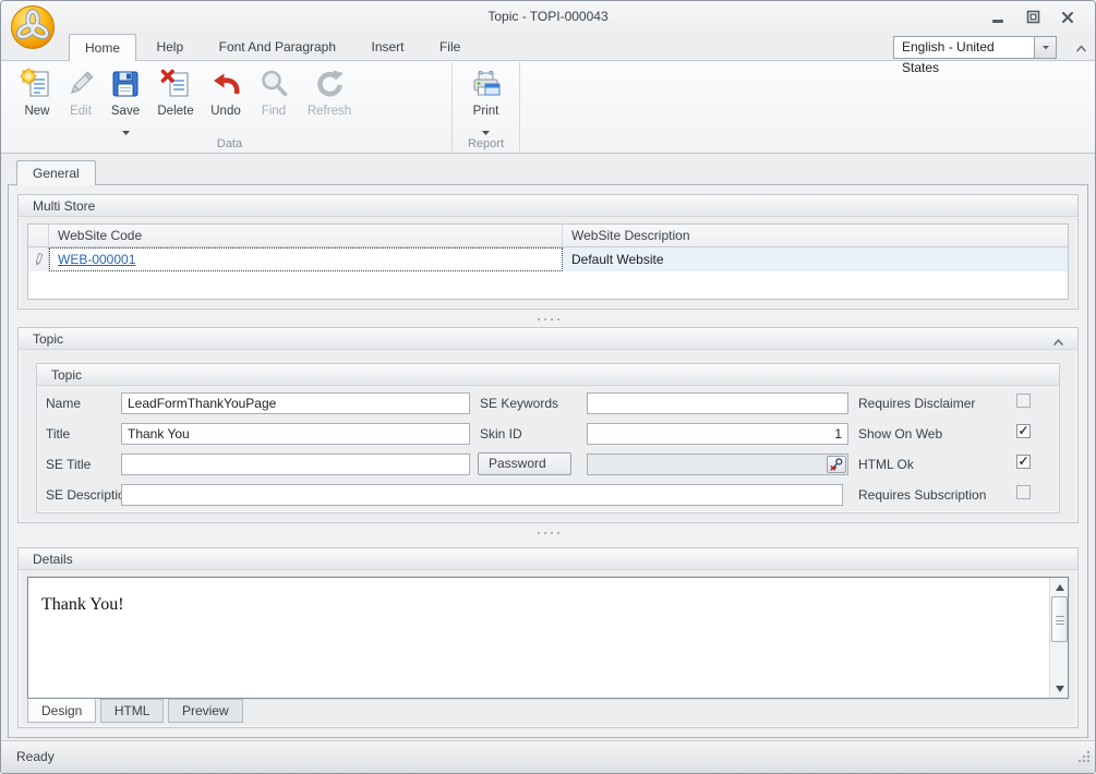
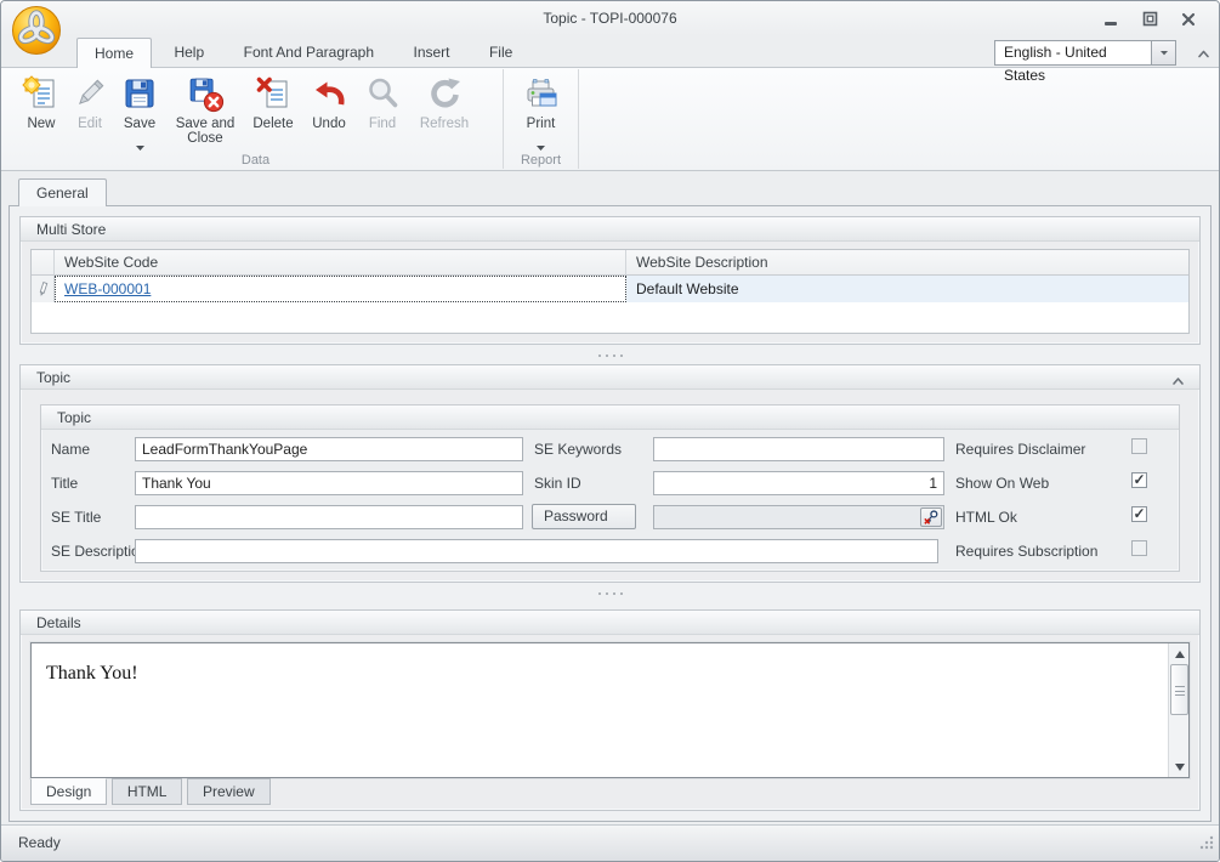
- Topic - TOPI-000043
+ Topic - TOPI-000076
  Home Help Font And Paragraph Insert File
  English - United States
  New
  Edit
  Save
+ Save and Close
  Delete
  Undo
  Find
  Refresh
  Data
  Print
  Report
  General
  Multi Store
  WebSite Code
  WebSite Description
  WEB-000001
  Default Website
  Topic
  Topic
  Name
  LeadFormThankYouPage
  Title
  Thank You
  SE Title
  SE Descripti
  SE Keywords
  Skin ID
  1
  Password
  Requires Disclaimer
  Show On Web
  HTML Ok
  Requires Subscription
  Details
  Thank You!
  Design HTML Preview
  Ready
